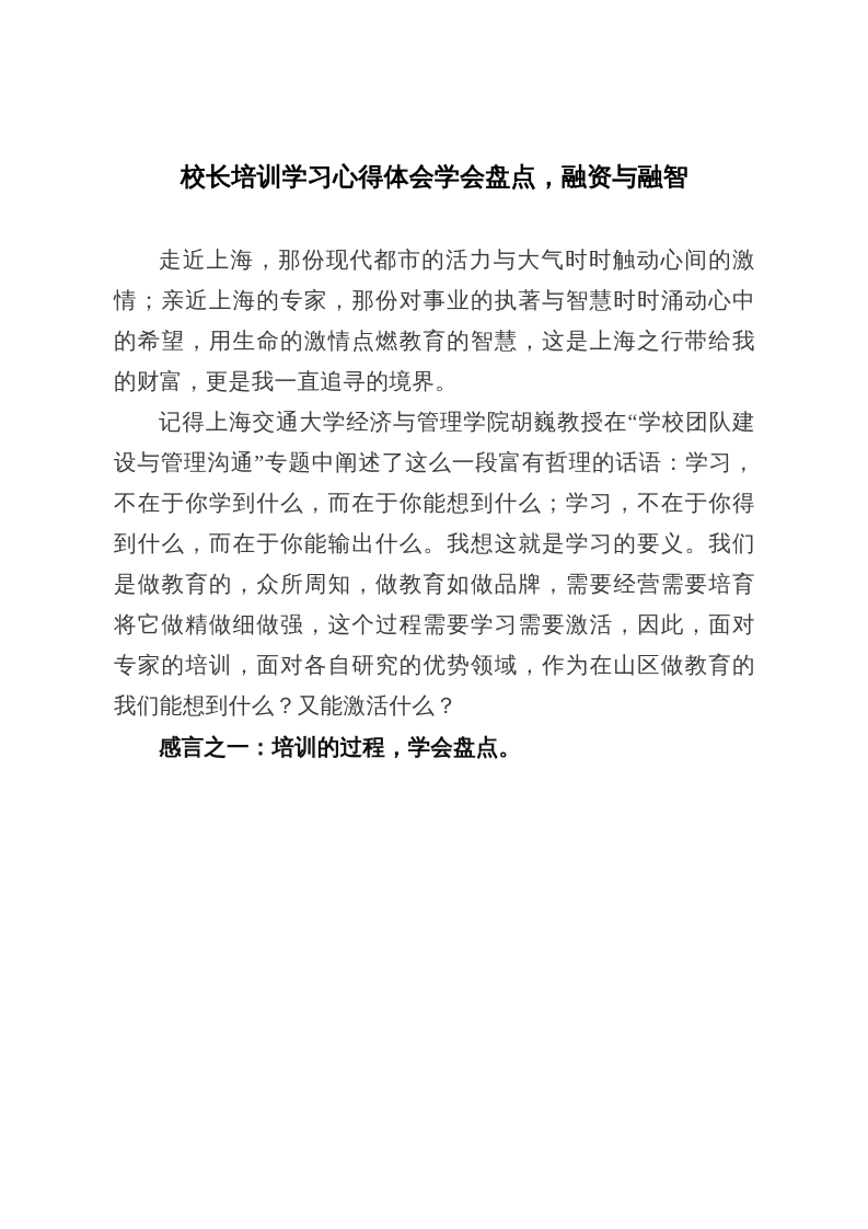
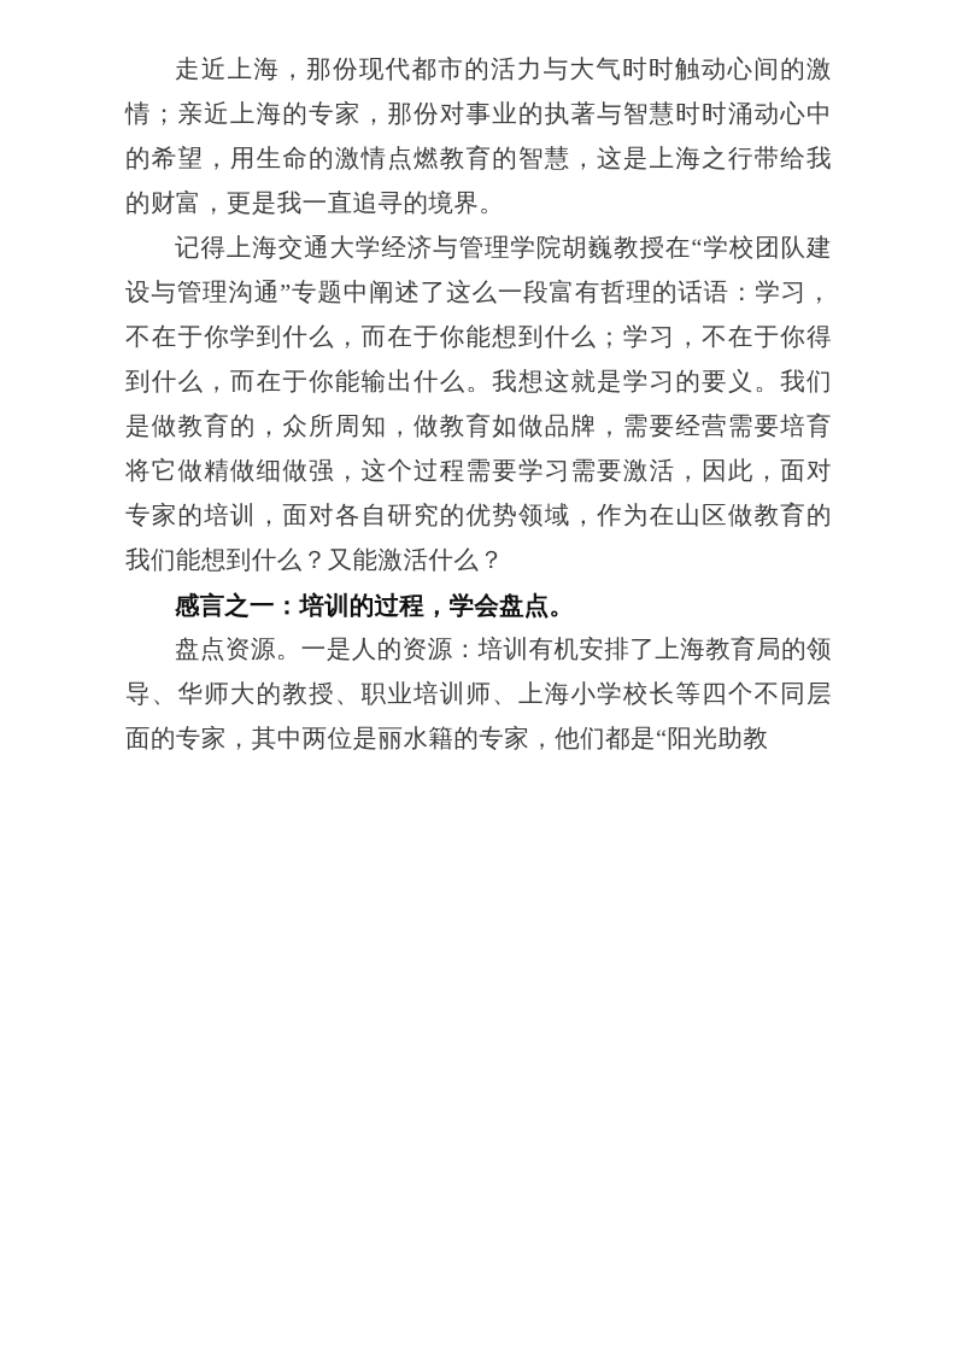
- 校长培训学习心得体会学会盘点，融资与融智
  走近上海，那份现代都市的活力与大气时时触动心间的激情；亲近上海的专家，那份对事业的执著与智慧时时涌动心中的希望，用生命的激情点燃教育的智慧，这是上海之行带给我的财富，更是我一直追寻的境界。
  记得上海交通大学经济与管理学院胡巍教授在“学校团队建设与管理沟通”专题中阐述了这么一段富有哲理的话语：学习，不在于你学到什么，而在于你能想到什么；学习，不在于你得到什么，而在于你能输出什么。我想这就是学习的要义。我们是做教育的，众所周知，做教育如做品牌，需要经营需要培育将它做精做细做强，这个过程需要学习需要激活，因此，面对专家的培训，面对各自研究的优势领域，作为在山区做教育的我们能想到什么？又能激活什么？
  感言之一：培训的过程，学会盘点。
+ 盘点资源。一是人的资源：培训有机安排了上海教育局的领导、华师大的教授、职业培训师、上海小学校长等四个不同层面的专家，其中两位是丽水籍的专家，他们都是“阳光助教
